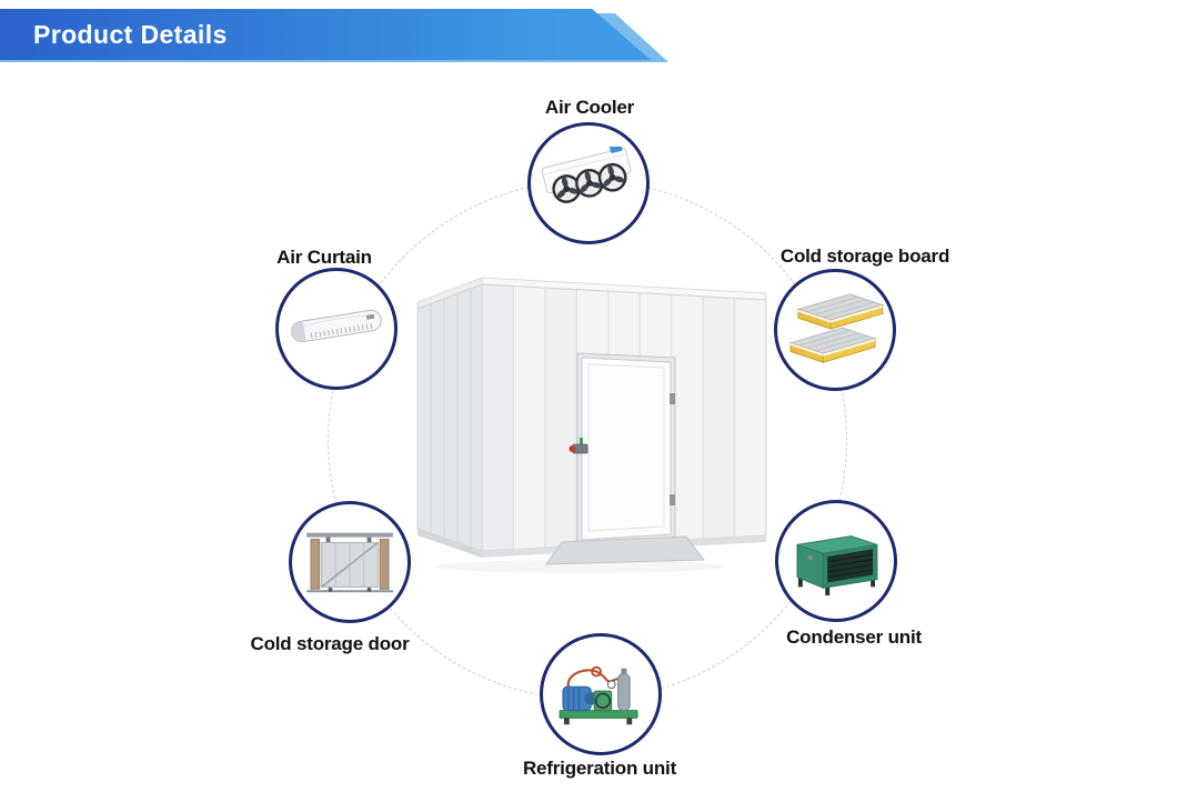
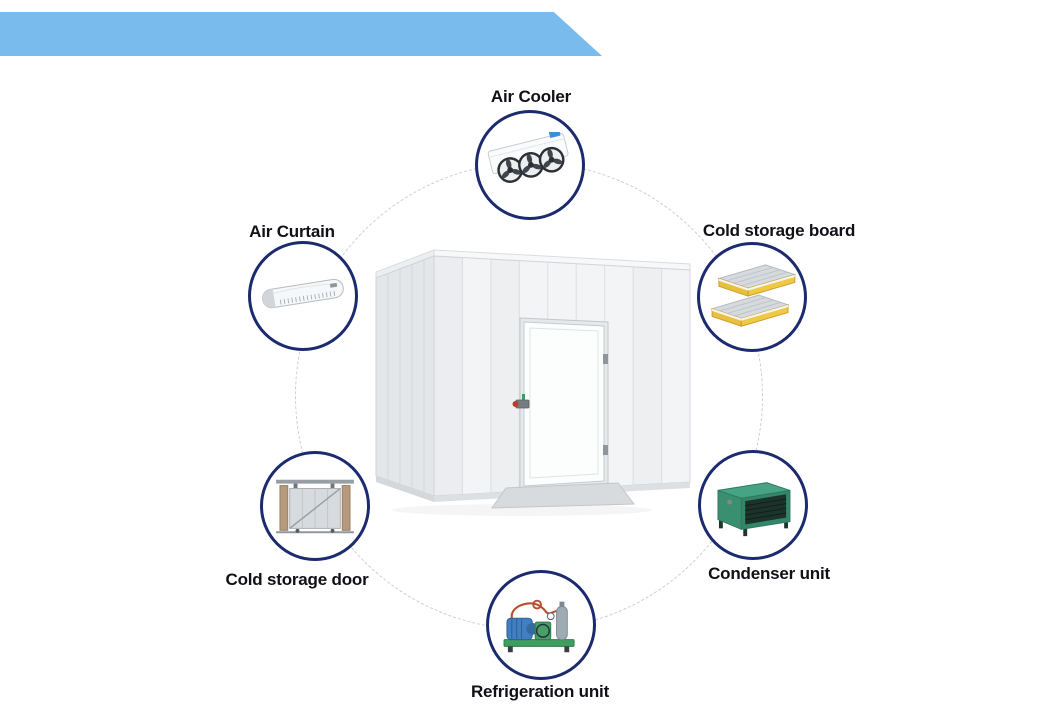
- Product Details
  Air Cooler
  Air Curtain
  Cold storage board
  Cold storage door
  Condenser unit
  Refrigeration unit
